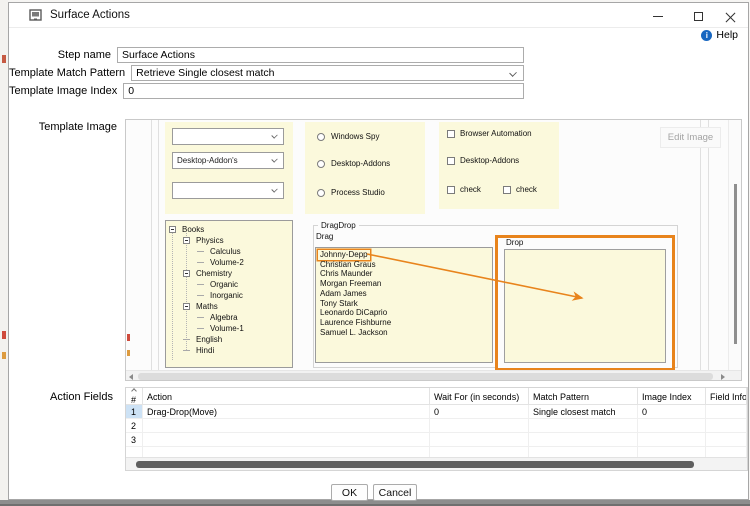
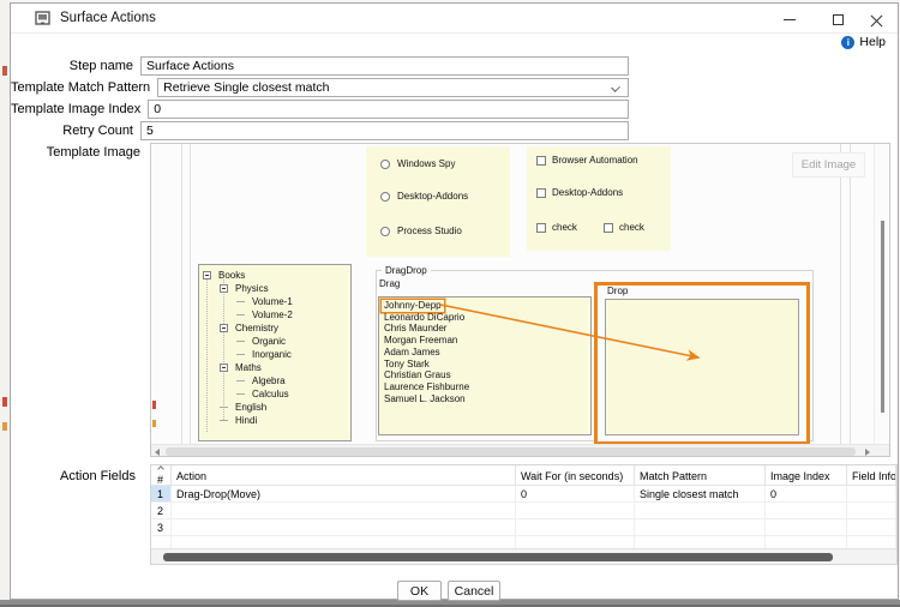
  Surface Actions
  i
  Help
  Step name
  Surface Actions
  Template Match Pattern
  Retrieve Single closest match
  Template Image Index
  0
+ Retry Count
+ 5
  Template Image
- Desktop-Addon's
  Windows Spy
  Desktop-Addons
  Process Studio
  Browser Automation
  Desktop-Addons
  check
  check
  Edit Image
  Books
  Physics
- Calculus
+ Volume-1
  Volume-2
  Chemistry
  Organic
  Inorganic
  Maths
  Algebra
- Volume-1
+ Calculus
  English
  Hindi
  DragDrop
  Drag
  Johnny-Depp
- Christian Graus
+ Leonardo DiCaprio
  Chris Maunder
  Morgan Freeman
  Adam James
  Tony Stark
- Leonardo DiCaprio
+ Christian Graus
  Laurence Fishburne
  Samuel L. Jackson
  Drop
  Action Fields
  #
  Action
  Wait For (in seconds)
  Match Pattern
  Image Index
  Field Info
  1
  Drag-Drop(Move)
  0
  Single closest match
  0
  2
  3
  OK
  Cancel
